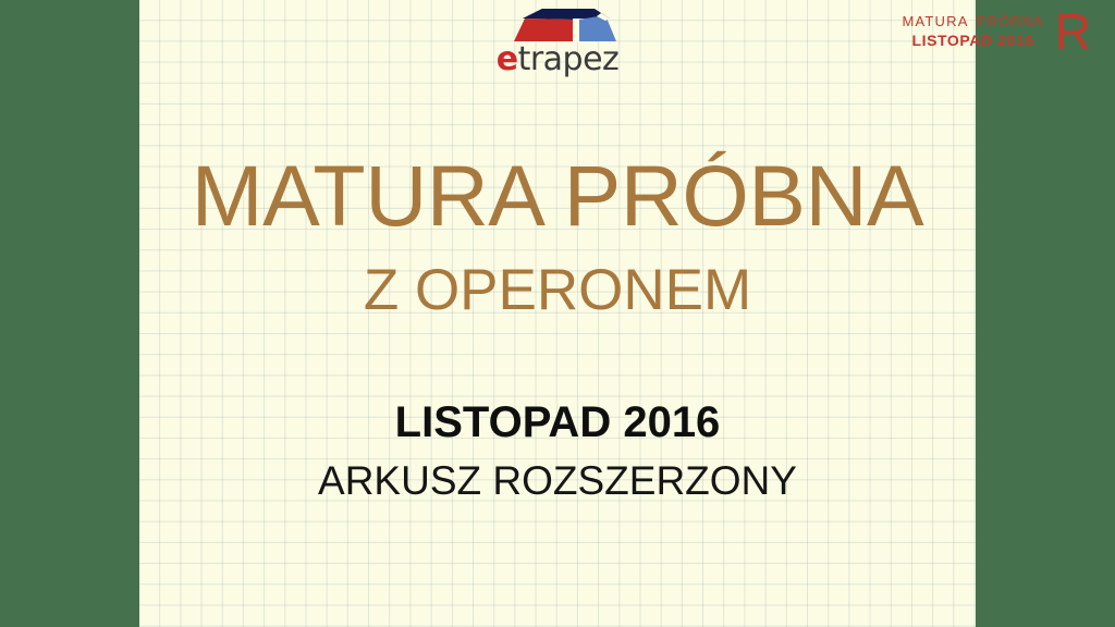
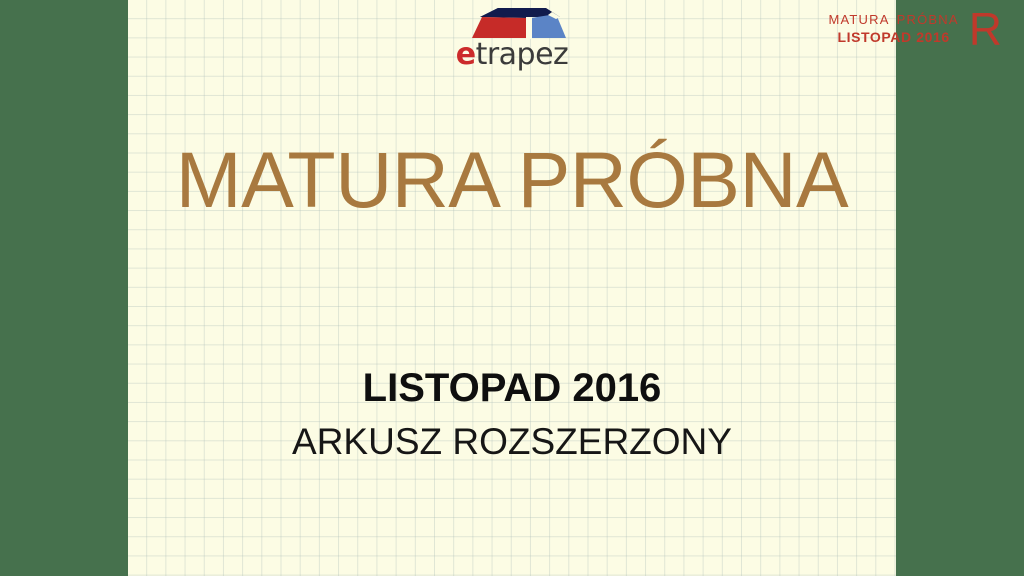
  etrapez
  MATURA PRÓBNA
  LISTOPAD 2016
  R
  MATURA PRÓBNA
- Z OPERONEM
  LISTOPAD 2016
  ARKUSZ ROZSZERZONY
